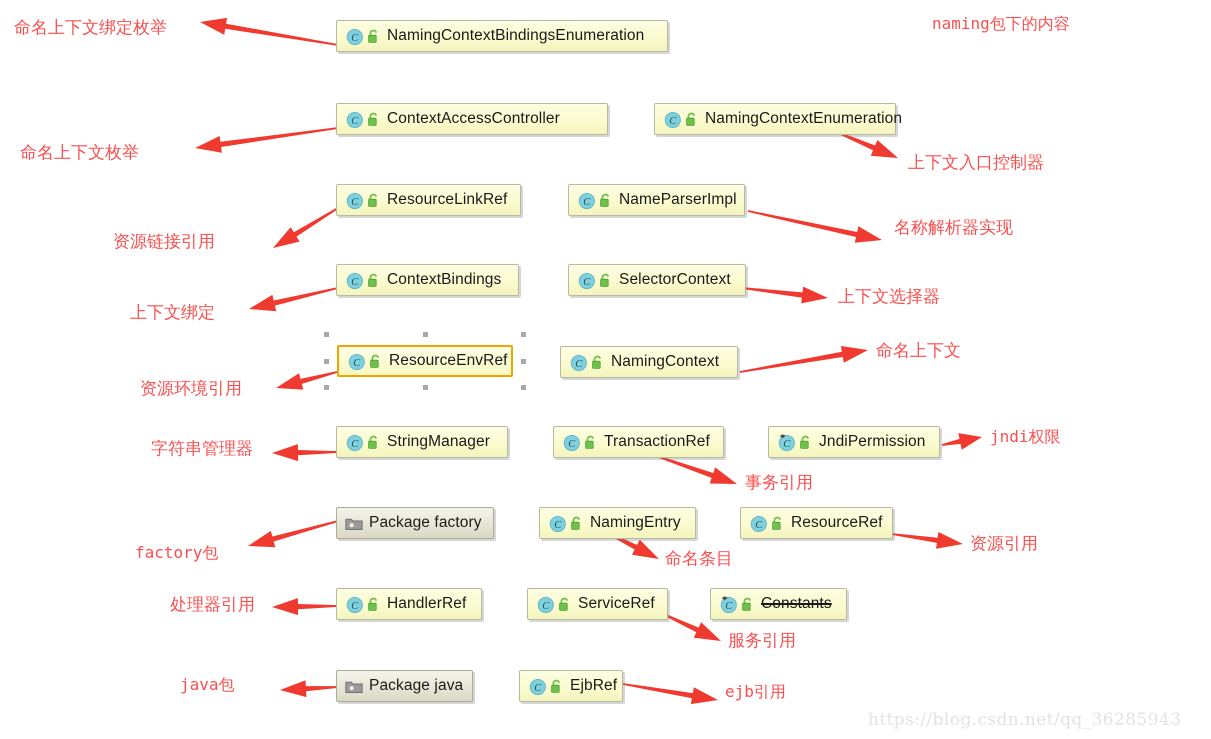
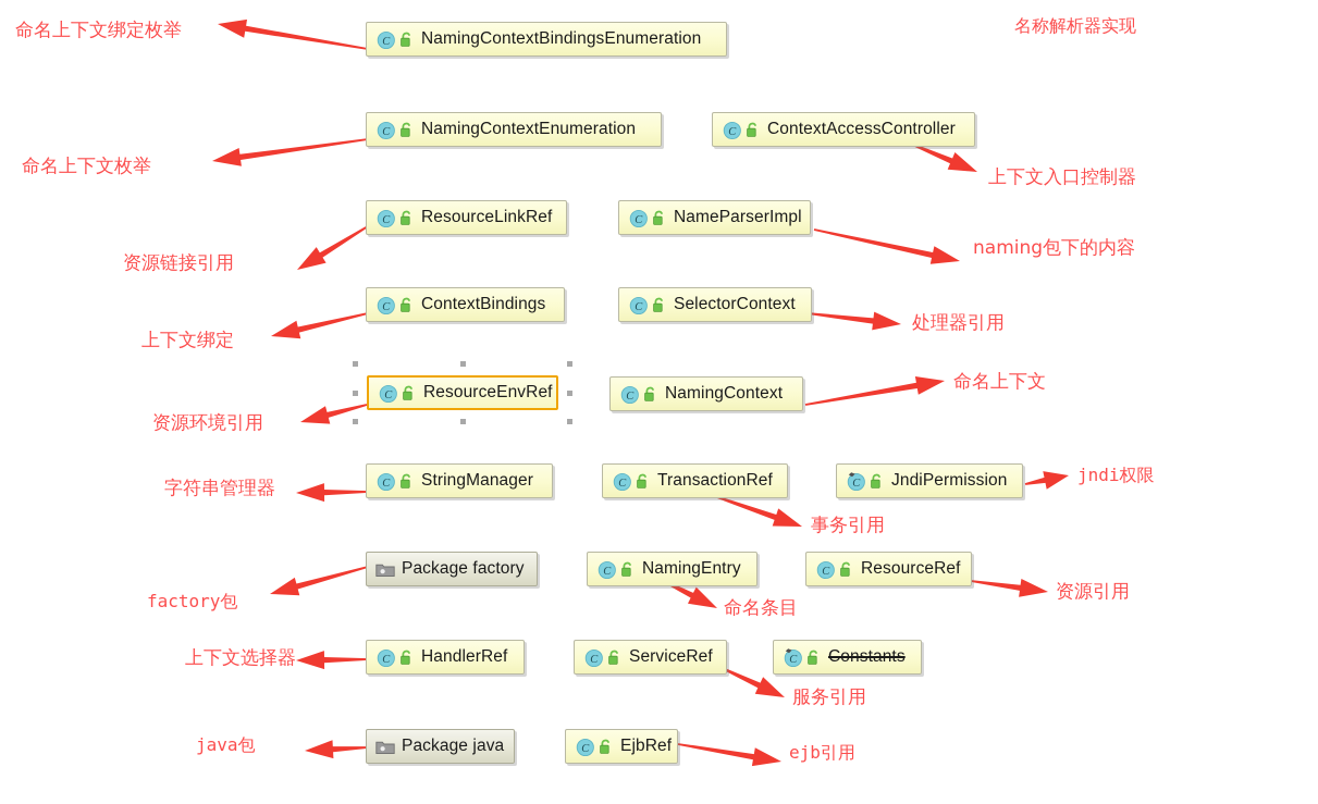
  C
  NamingContextBindingsEnumeration
  C
- ContextAccessController
+ NamingContextEnumeration
  C
- NamingContextEnumeration
+ ContextAccessController
  C
  ResourceLinkRef
  C
  NameParserImpl
  C
  ContextBindings
  C
  SelectorContext
  C
  ResourceEnvRef
  C
  NamingContext
  C
  StringManager
  C
  TransactionRef
  C
  JndiPermission
  Package factory
  C
  NamingEntry
  C
  ResourceRef
  C
  HandlerRef
  C
  ServiceRef
  C
  Constants
  Package java
  C
  EjbRef
- naming包下的内容
+ 名称解析器实现
  命名上下文绑定枚举
  命名上下文枚举
  上下文入口控制器
  资源链接引用
- 名称解析器实现
+ naming包下的内容
  上下文绑定
- 上下文选择器
+ 处理器引用
  命名上下文
  资源环境引用
  字符串管理器
  jndi权限
  事务引用
  factory包
  命名条目
  资源引用
- 处理器引用
+ 上下文选择器
  服务引用
  java包
  ejb引用
- https://blog.csdn.net/qq_36285943
